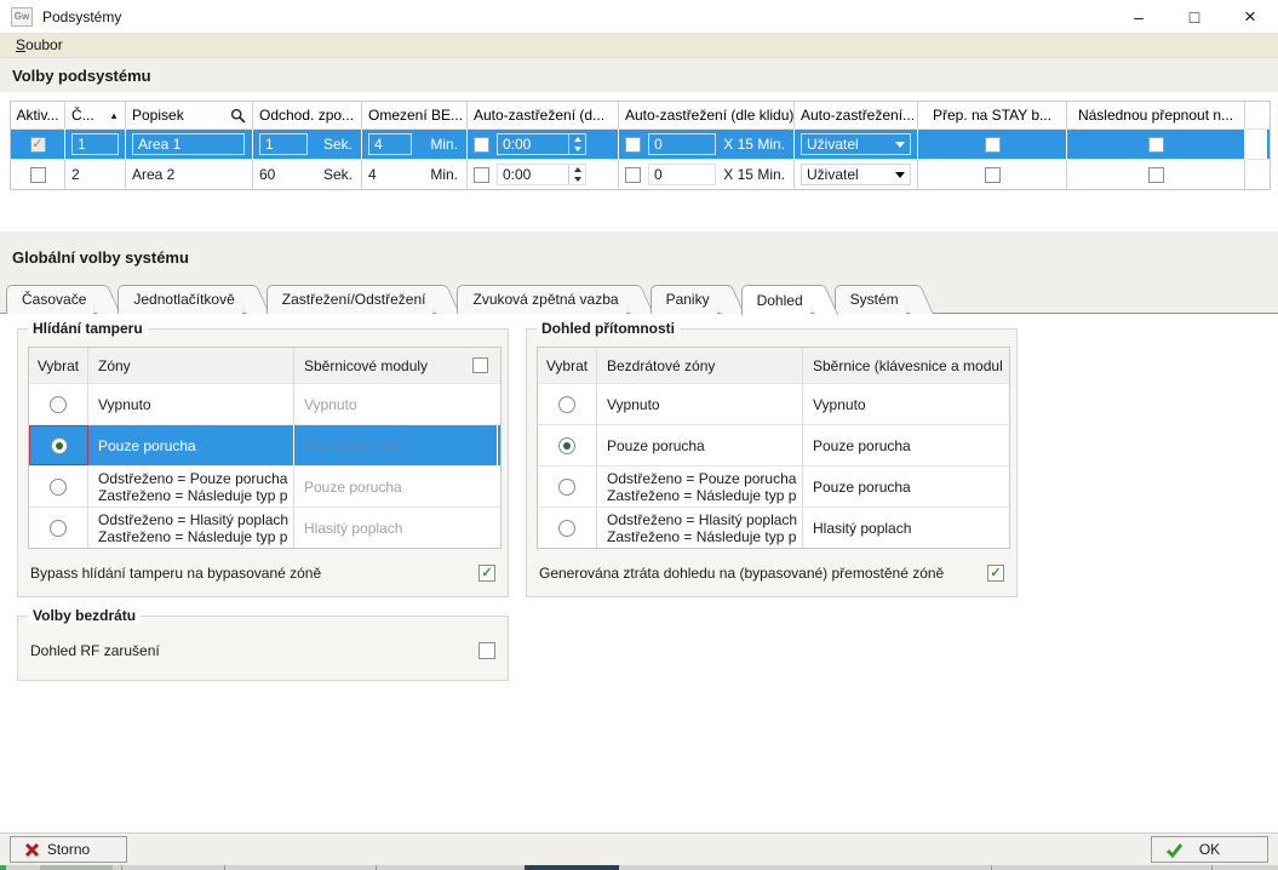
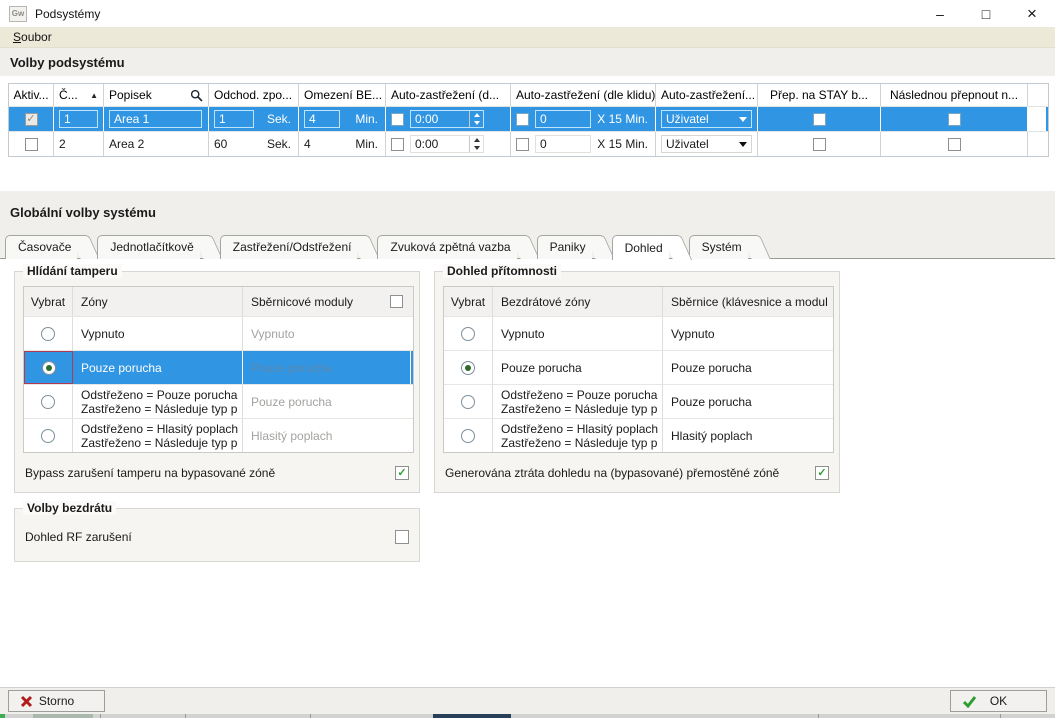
  Gw
  Podsystémy
  –
  □
  ×
  Soubor
  Volby podsystému
  Aktiv...
  Č...
  ▲
  Popisek
  Odchod. zpo...
  Omezení BE...
  Auto-zastřežení (d...
  Auto-zastřežení (dle klidu)
  Auto-zastřežení...
  Přep. na STAY b...
  Následnou přepnout n...
  1
  Area 1
  1
  Sek.
  4
  Min.
  0:00
  0
  X 15 Min.
  Uživatel
  2
  Area 2
  60
  Sek.
  4
  Min.
  0:00
  0
  X 15 Min.
  Uživatel
  Globální volby systému
  Časovače
  Jednotlačítkově
  Zastřežení/Odstřežení
  Zvuková zpětná vazba
  Paniky
  Dohled
  Systém
  Hlídání tamperu
  Vybrat
  Zóny
  Sběrnicové moduly
  Vypnuto
  Vypnuto
  Pouze porucha
  Pouze porucha
  Odstřeženo = Pouze porucha
  Zastřeženo = Následuje typ p
  Pouze porucha
  Odstřeženo = Hlasitý poplach
  Zastřeženo = Následuje typ p
  Hlasitý poplach
- Bypass hlídání tamperu na bypasované zóně
+ Bypass zarušení tamperu na bypasované zóně
  Dohled přítomnosti
  Vybrat
  Bezdrátové zóny
  Sběrnice (klávesnice a modul
  Vypnuto
  Vypnuto
  Pouze porucha
  Pouze porucha
  Odstřeženo = Pouze porucha
  Zastřeženo = Následuje typ p
  Pouze porucha
  Odstřeženo = Hlasitý poplach
  Zastřeženo = Následuje typ p
  Hlasitý poplach
  Generována ztráta dohledu na (bypasované) přemostěné zóně
  Volby bezdrátu
  Dohled RF zarušení
  Storno
  OK
